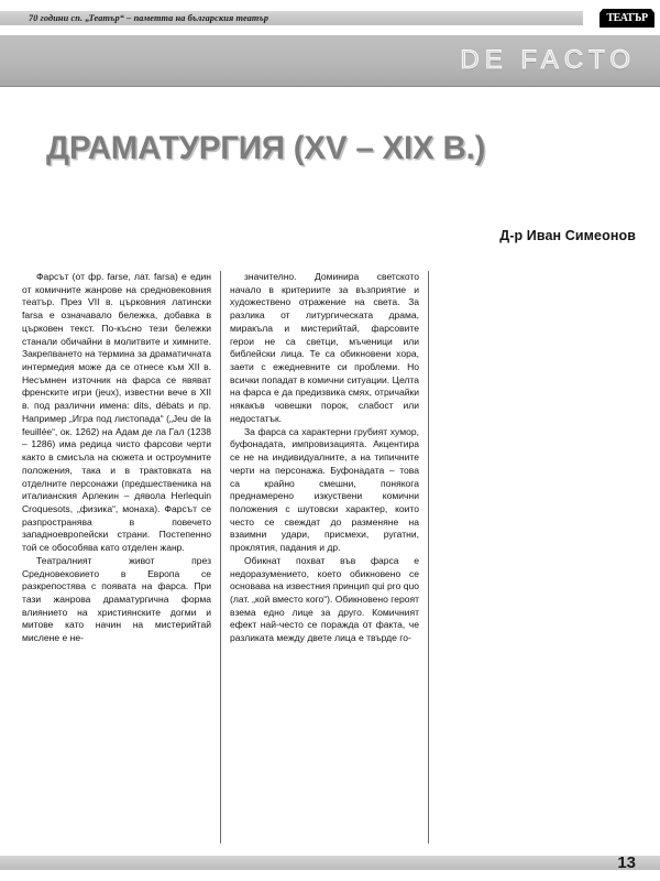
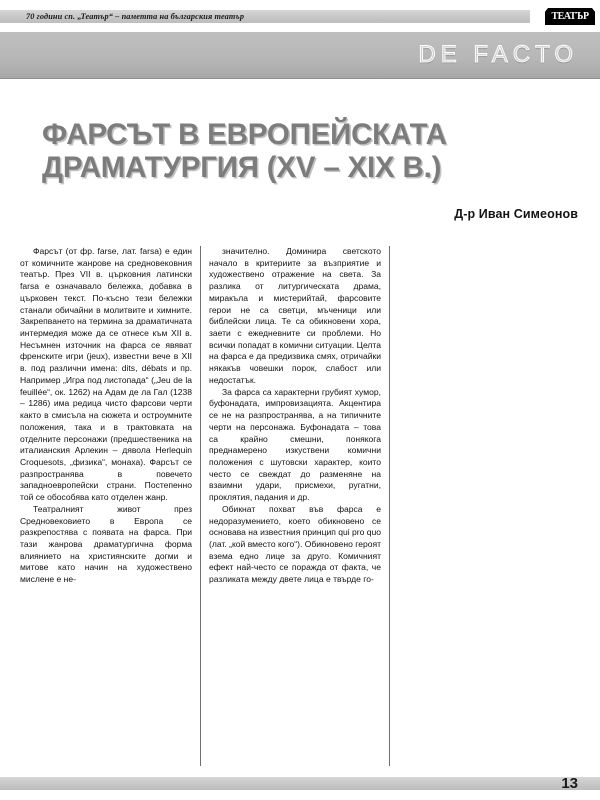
  70 години сп. „Театър“ – паметта на българския театър
  ТЕАТЪР
  DE FACTO
+ ФАРСЪТ В ЕВРОПЕЙСКАТА
  ДРАМАТУРГИЯ (XV – XIX В.)
  Д-р Иван Симеонов
  Фарсът (от фр. farse, лат. farsa) е един от комичните жанрове на средновековния театър. През VII в. църковния латински farsa е означавало бележка, добавка в църковен текст. По-късно тези бележки станали обичайни в молитвите и химните. Закрепването на термина за драматичната интермедия може да се отнесе към XII в. Несъмнен източник на фарса се явяват френските игри (jeux), известни вече в XII в. под различни имена: dits, débats и пр. Например „Игра под листопада“ („Jeu de la feuillée“, ок. 1262) на Адам де ла Гал (1238 – 1286) има редица чисто фарсови черти както в смисъла на сюжета и остроумните положения, така и в трактовката на отделните персонажи (предшественика на италианския Арлекин – дявола Herlequin Croquesots, „физика“, монаха). Фарсът се разпространява в повечето западноевропейски страни. Постепенно той се обособява като отделен жанр.
- Театралният живот през Средновековието в Европа се разкрепостява с появата на фарса. При тази жанрова драматургична форма влиянието на християнските догми и митове като начин на мистерийтай мислене е не-
+ Театралният живот през Средновековието в Европа се разкрепостява с появата на фарса. При тази жанрова драматургична форма влиянието на християнските догми и митове като начин на художествено мислене е не-
  значително. Доминира светското начало в критериите за възприятие и художествено отражение на света. За разлика от литургическата драма, миракъла и мистерийтай, фарсовите герои не са светци, мъченици или библейски лица. Те са обикновени хора, заети с ежедневните си проблеми. Но всички попадат в комични ситуации. Целта на фарса е да предизвика смях, отричайки някакъв човешки порок, слабост или недостатък.
- За фарса са характерни грубият хумор, буфонадата, импровизацията. Акцентира се не на индивидуалните, а на типичните черти на персонажа. Буфонадата – това са крайно смешни, понякога преднамерено изкуствени комични положения с шутовски характер, които често се свеждат до разменяне на взаимни удари, присмехи, ругатни, проклятия, падания и др.
+ За фарса са характерни грубият хумор, буфонадата, импровизацията. Акцентира се не на разпространява, а на типичните черти на персонажа. Буфонадата – това са крайно смешни, понякога преднамерено изкуствени комични положения с шутовски характер, които често се свеждат до разменяне на взаимни удари, присмехи, ругатни, проклятия, падания и др.
  Обикнат похват във фарса е недоразумението, което обикновено се основава на известния принцип qui pro quo (лат. „кой вместо кого“). Обикновено героят взема едно лице за друго. Комичният ефект най-често се поражда от факта, че разликата между двете лица е твърде го-
  13
